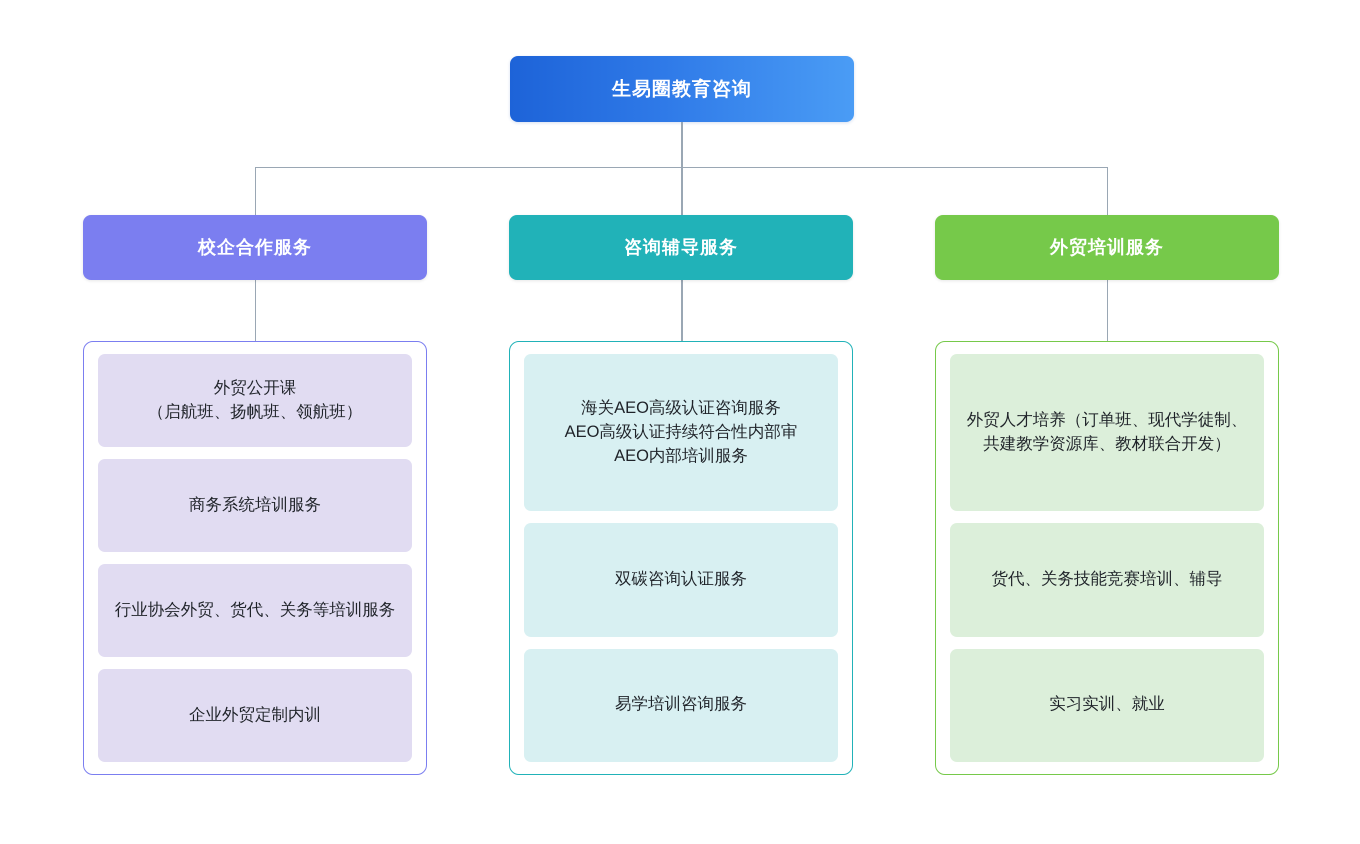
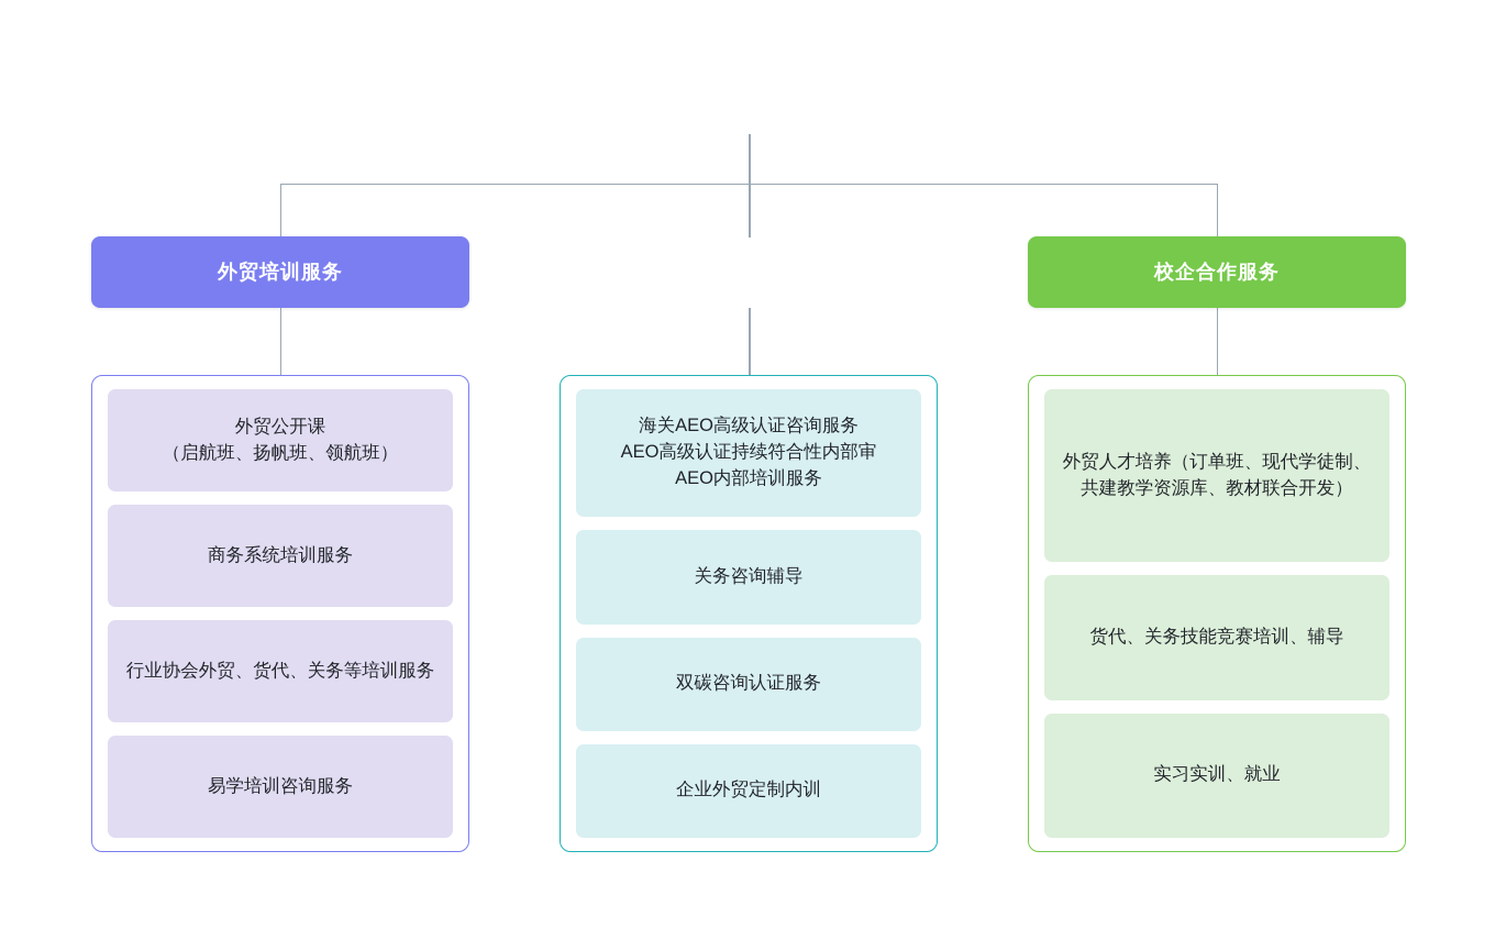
- 生易圈教育咨询
- 校企合作服务
+ 外贸培训服务
- 咨询辅导服务
- 外贸培训服务
+ 校企合作服务
  外贸公开课
  （启航班、扬帆班、领航班）
  商务系统培训服务
  行业协会外贸、货代、关务等培训服务
- 企业外贸定制内训
+ 易学培训咨询服务
  海关AEO高级认证咨询服务
  AEO高级认证持续符合性内部审
  AEO内部培训服务
+ 关务咨询辅导
  双碳咨询认证服务
- 易学培训咨询服务
+ 企业外贸定制内训
  外贸人才培养（订单班、现代学徒制、共建教学资源库、教材联合开发）
  货代、关务技能竞赛培训、辅导
  实习实训、就业
